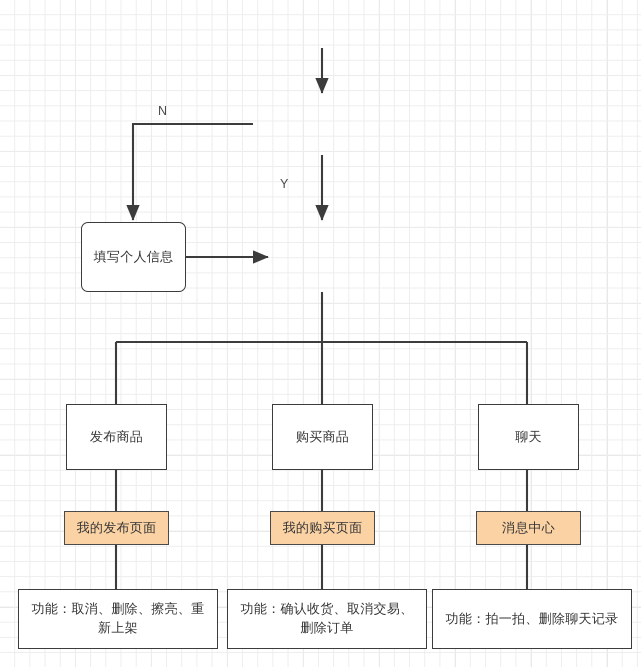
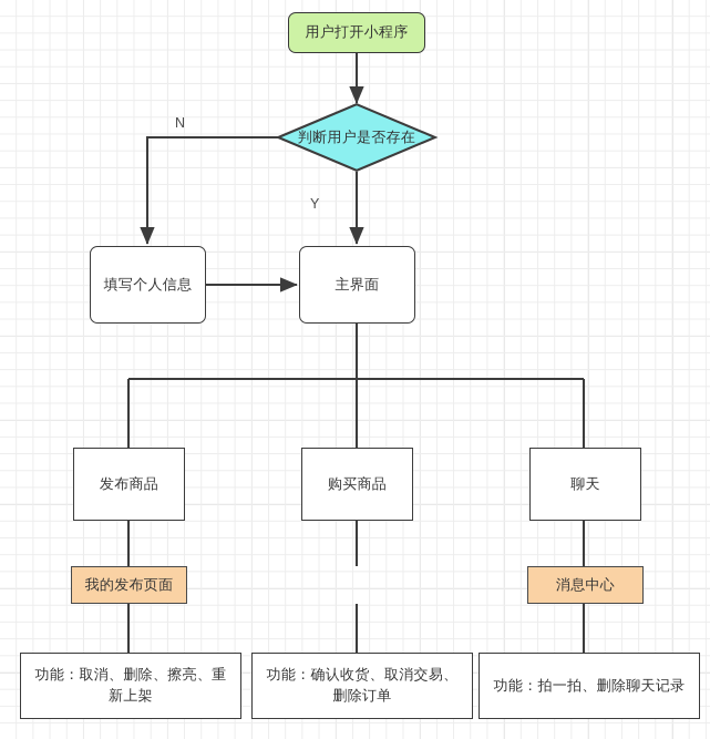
+ 用户打开小程序
+ 判断用户是否存在
  N
  Y
  填写个人信息
+ 主界面
  发布商品
  购买商品
  聊天
  我的发布页面
- 我的购买页面
  消息中心
  功能：取消、删除、擦亮、重新上架
  功能：确认收货、取消交易、删除订单
  功能：拍一拍、删除聊天记录
